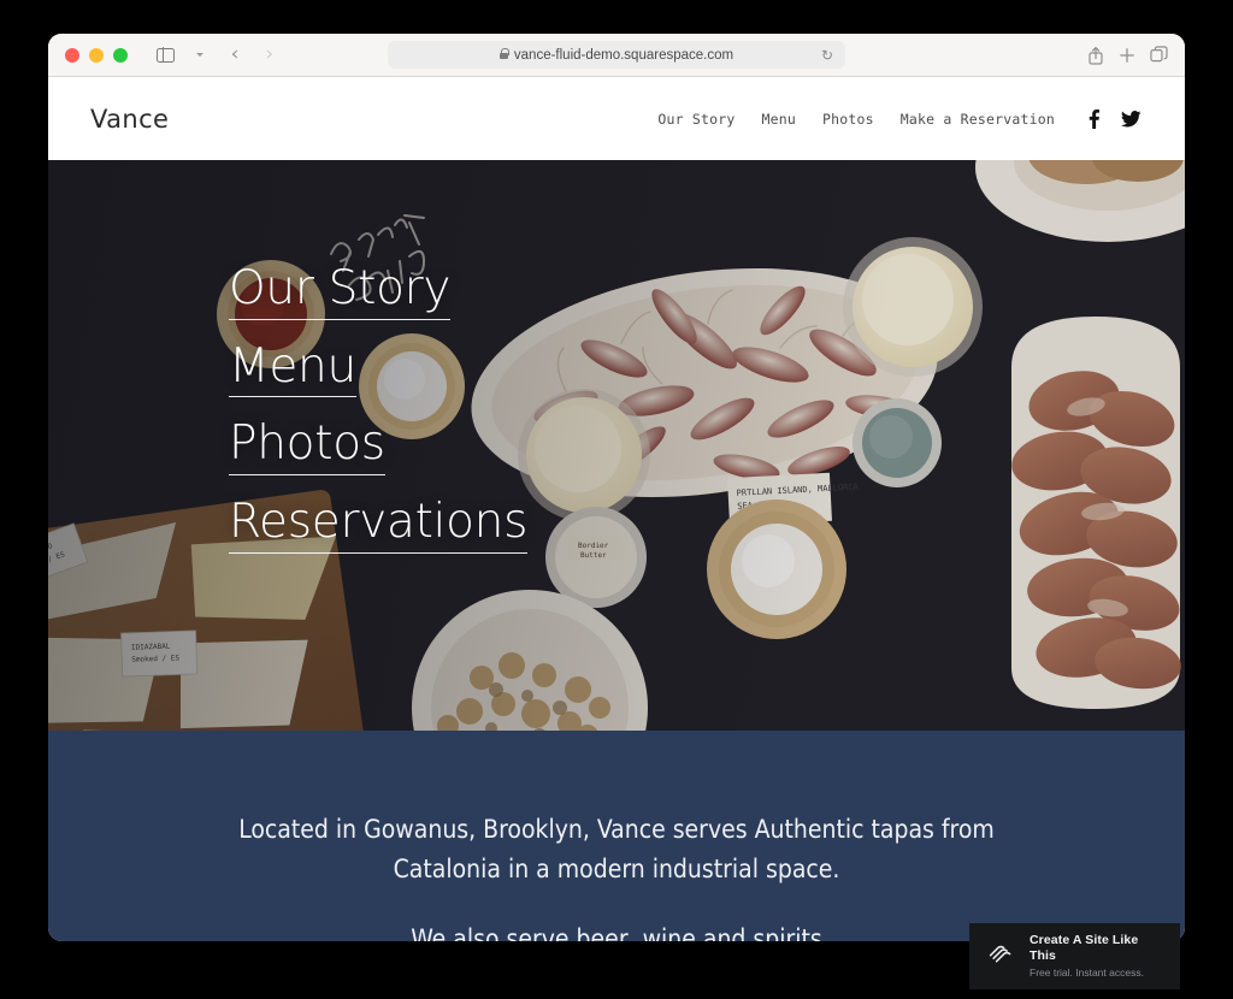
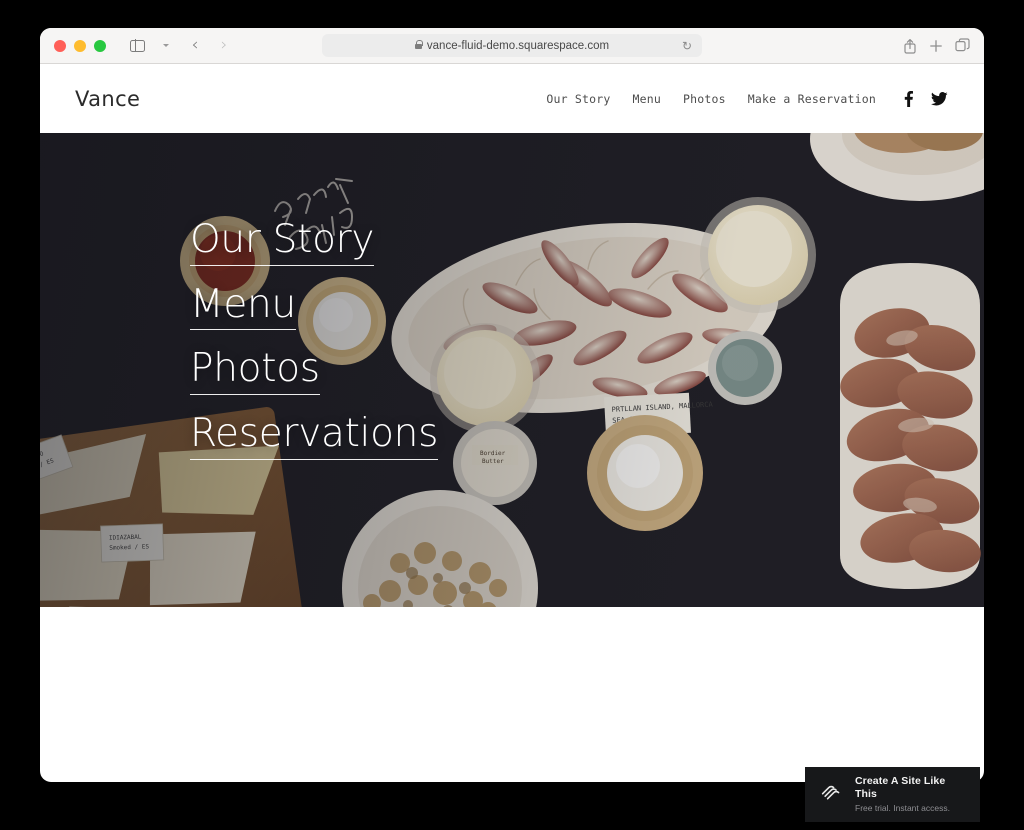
  ‹
  ›
  vance-fluid-demo.squarespace.com
  ↻
  Vance
  Our Story
  Menu
  Photos
  Make a Reservation
  Our Story
  Menu
  Photos
  Reservations
- Located in Gowanus, Brooklyn, Vance serves Authentic tapas from Catalonia in a modern industrial space.
- We also serve beer, wine and spirits
  Create A Site Like This
  Free trial. Instant access.
